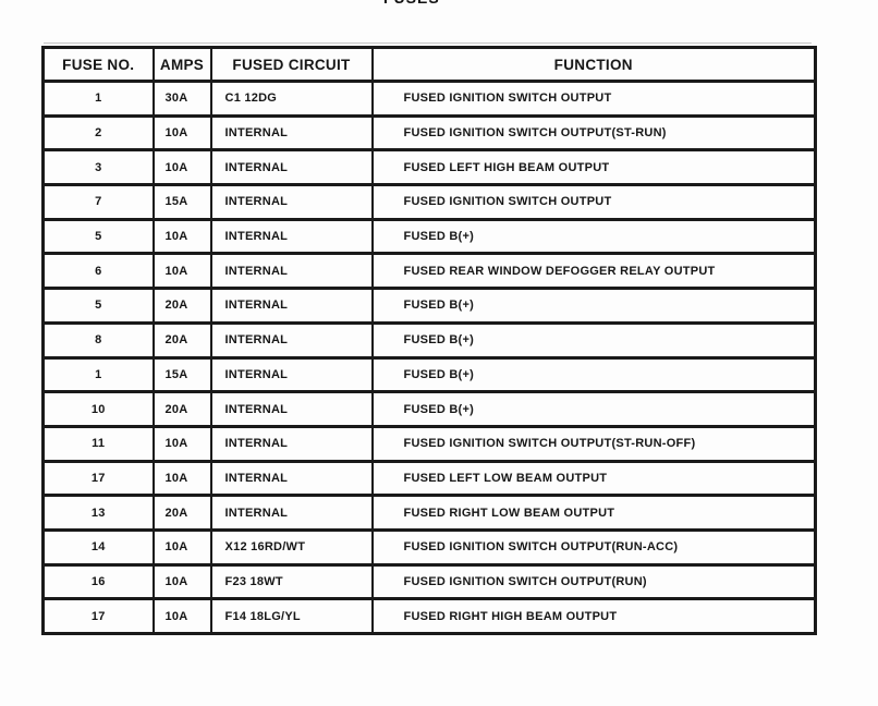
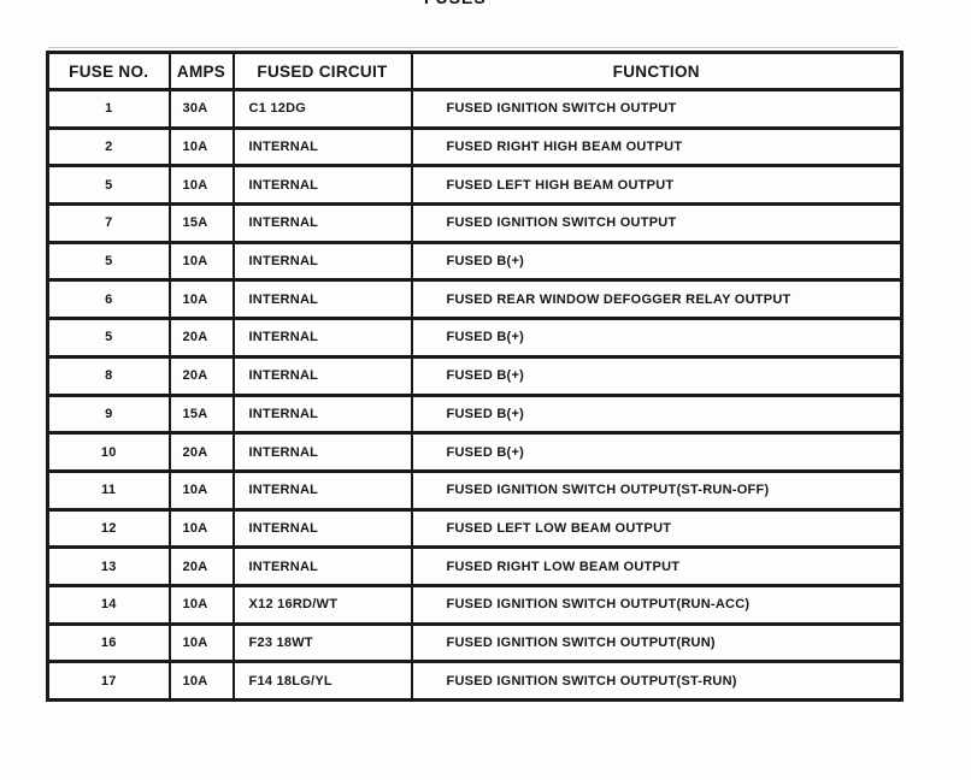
  FUSE NO.	AMPS	FUSED CIRCUIT	FUNCTION
  1	30A	C1 12DG	FUSED IGNITION SWITCH OUTPUT
- 2	10A	INTERNAL	FUSED IGNITION SWITCH OUTPUT(ST-RUN)
+ 2	10A	INTERNAL	FUSED RIGHT HIGH BEAM OUTPUT
- 3	10A	INTERNAL	FUSED LEFT HIGH BEAM OUTPUT
+ 5	10A	INTERNAL	FUSED LEFT HIGH BEAM OUTPUT
  7	15A	INTERNAL	FUSED IGNITION SWITCH OUTPUT
  5	10A	INTERNAL	FUSED B(+)
  6	10A	INTERNAL	FUSED REAR WINDOW DEFOGGER RELAY OUTPUT
  5	20A	INTERNAL	FUSED B(+)
  8	20A	INTERNAL	FUSED B(+)
- 1	15A	INTERNAL	FUSED B(+)
+ 9	15A	INTERNAL	FUSED B(+)
  10	20A	INTERNAL	FUSED B(+)
  11	10A	INTERNAL	FUSED IGNITION SWITCH OUTPUT(ST-RUN-OFF)
- 17	10A	INTERNAL	FUSED LEFT LOW BEAM OUTPUT
+ 12	10A	INTERNAL	FUSED LEFT LOW BEAM OUTPUT
  13	20A	INTERNAL	FUSED RIGHT LOW BEAM OUTPUT
  14	10A	X12 16RD/WT	FUSED IGNITION SWITCH OUTPUT(RUN-ACC)
  16	10A	F23 18WT	FUSED IGNITION SWITCH OUTPUT(RUN)
- 17	10A	F14 18LG/YL	FUSED RIGHT HIGH BEAM OUTPUT
+ 17	10A	F14 18LG/YL	FUSED IGNITION SWITCH OUTPUT(ST-RUN)
